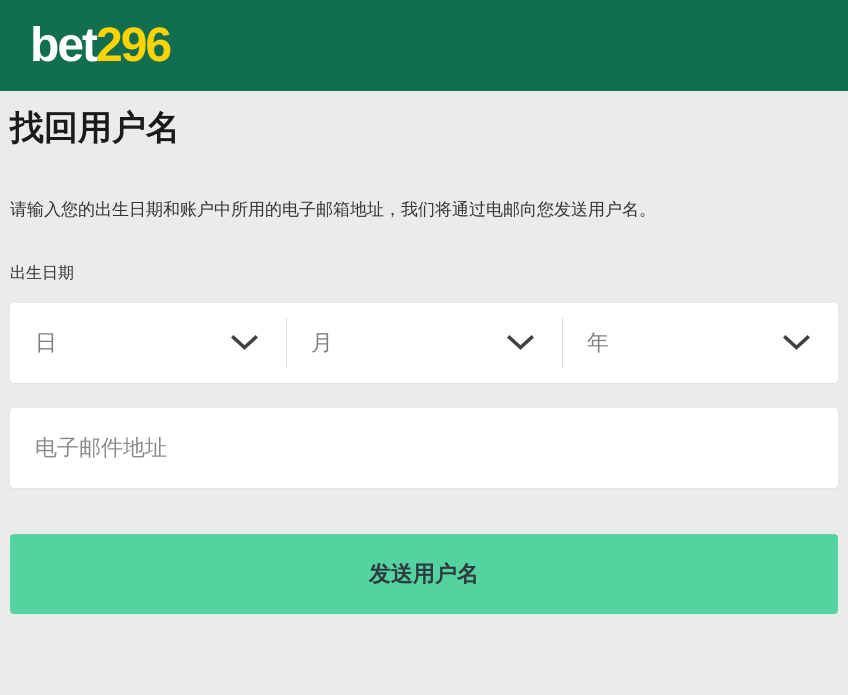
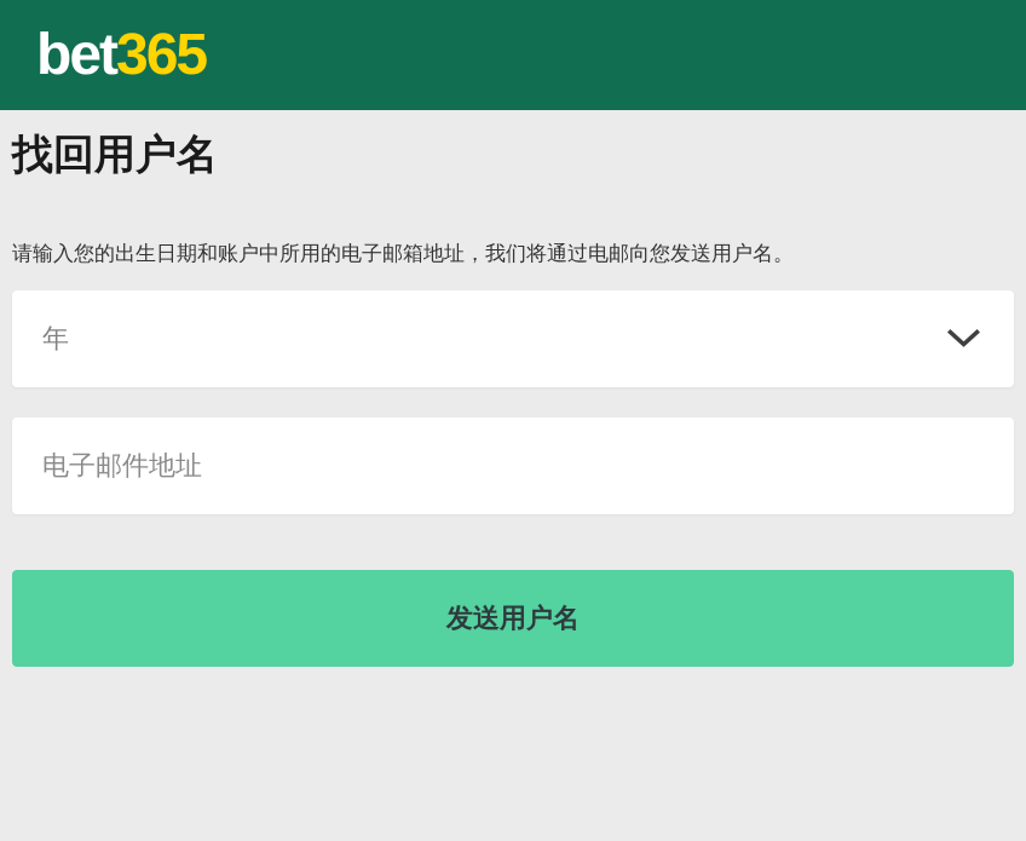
- bet296
+ bet365
  找回用户名
  请输入您的出生日期和账户中所用的电子邮箱地址，我们将通过电邮向您发送用户名。
- 出生日期
- 日
- 月
  年
  电子邮件地址
  发送用户名
